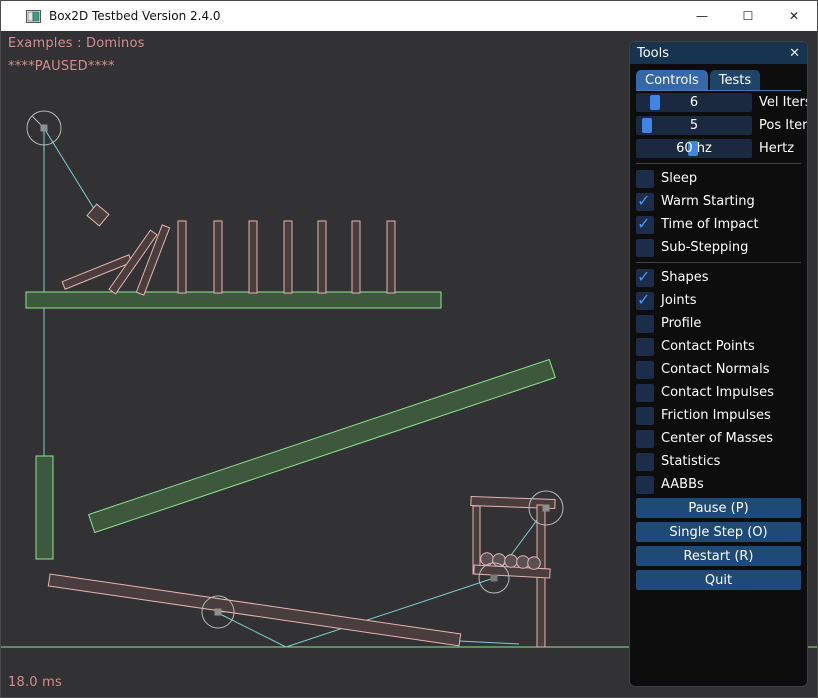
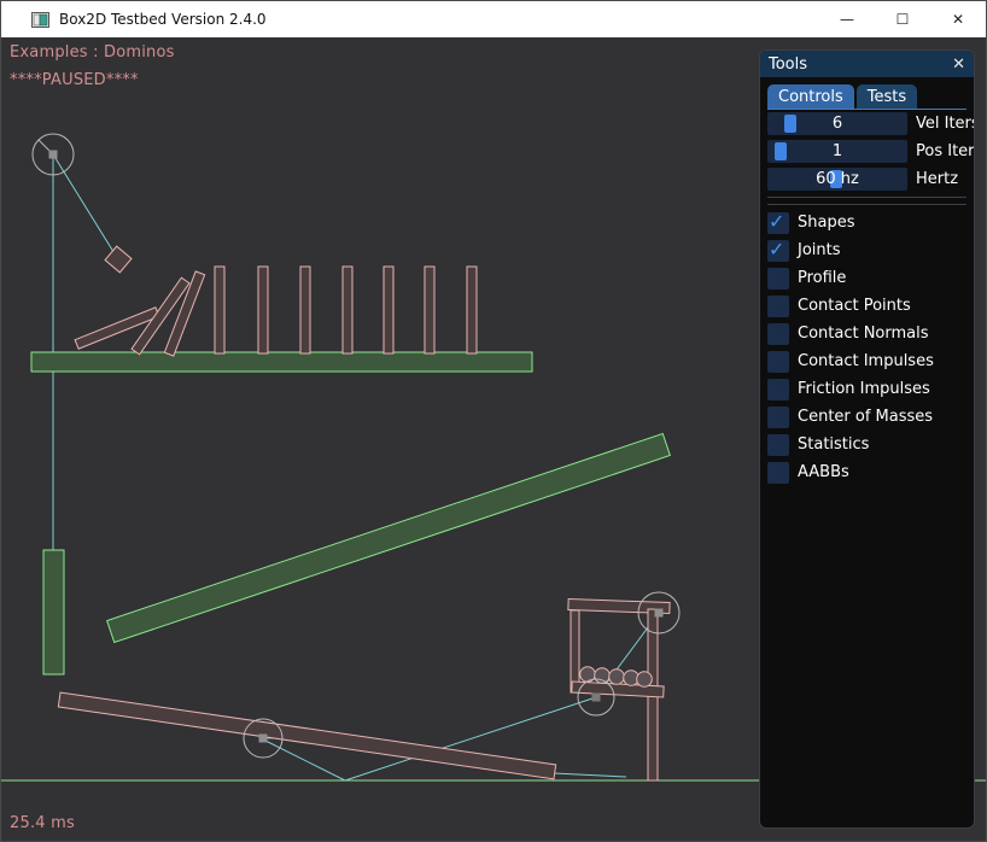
  Box2D Testbed Version 2.4.0
  —
  ☐
  ✕
  Examples : Dominos
  ****PAUSED****
- 18.0 ms
+ 25.4 ms
  Tools
  ✕
  Controls
  Tests
  6
  Vel Iter
- 5
+ 1
  Pos Iter
  60 hz
  Hertz
- Sleep
- Warm Starting
- Time of Impact
- Sub-Stepping
  Shapes
  Joints
  Profile
  Contact Points
  Contact Normals
  Contact Impulses
  Friction Impulses
  Center of Masses
  Statistics
  AABBs
- Pause (P)
- Single Step (O)
- Restart (R)
- Quit
